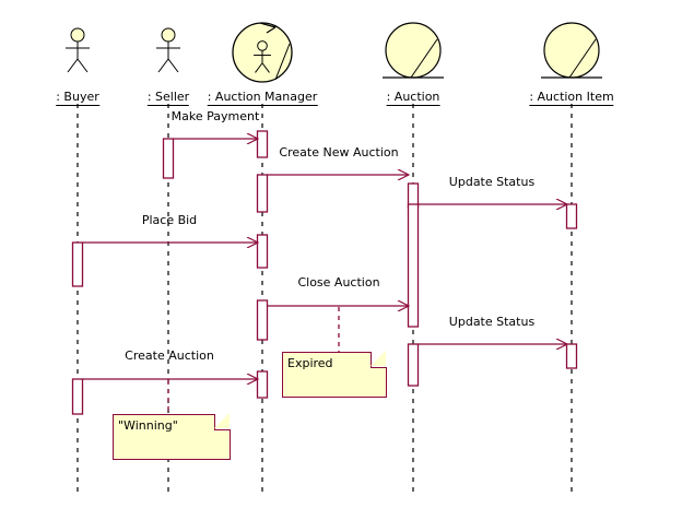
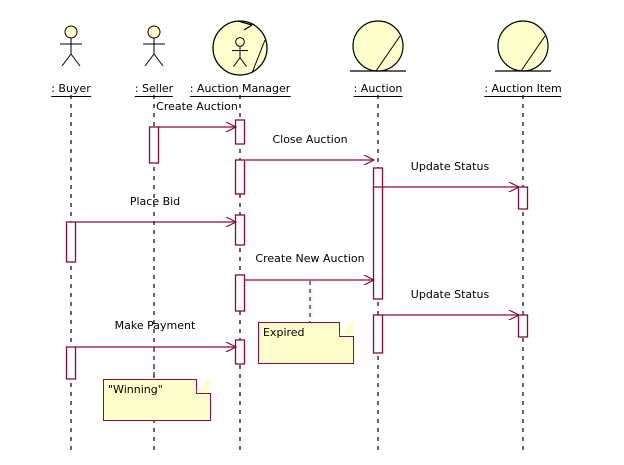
  : Buyer
  : Seller
  : Auction Manager
  : Auction
  : Auction Item
- Make Payment
+ Create Auction
- Create New Auction
+ Close Auction
  Update Status
  Place Bid
- Close Auction
+ Create New Auction
  Update Status
- Create Auction
+ Make Payment
  Expired
  "Winning"
